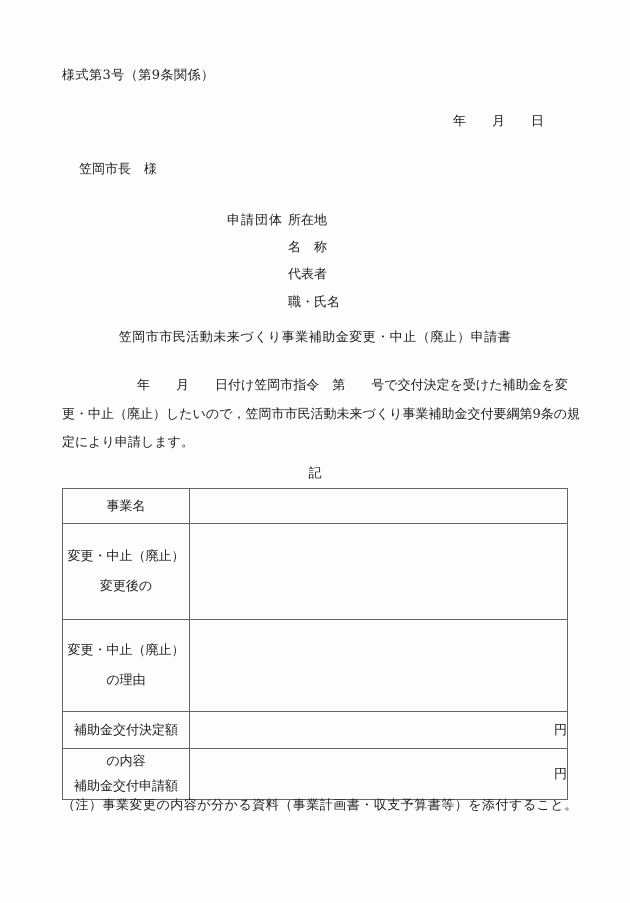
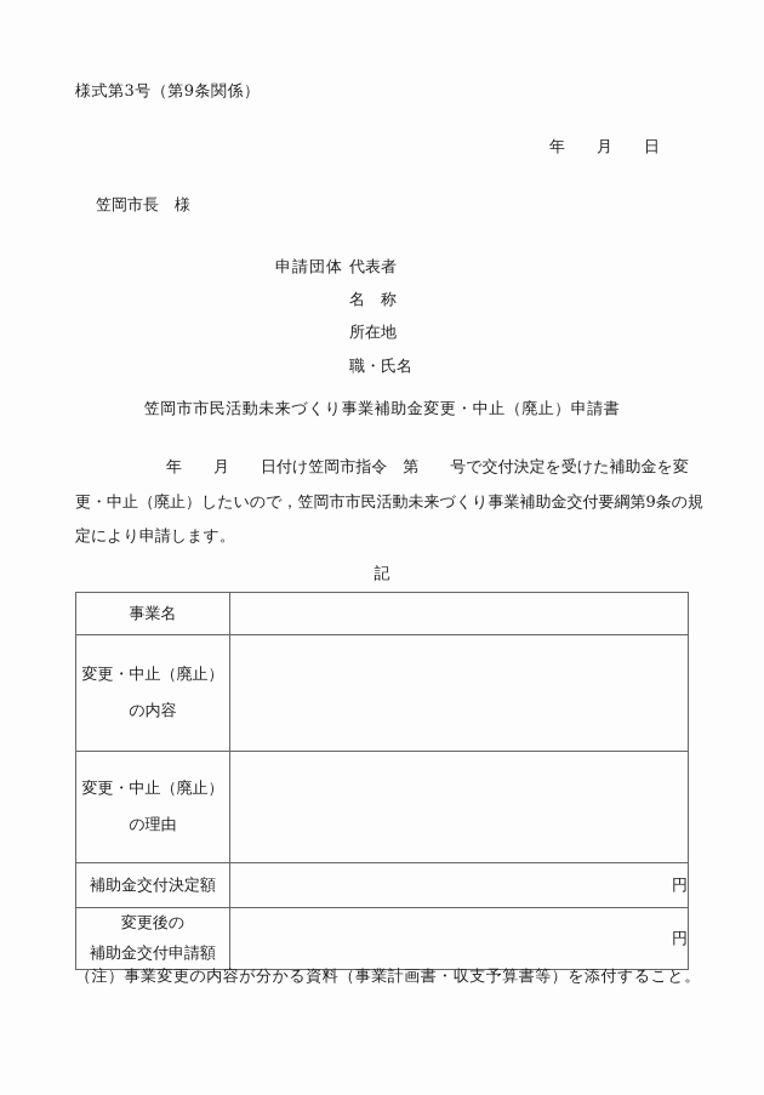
  様式第3号（第9条関係）
  年 月 日
  笠岡市長 様
  申請団体
- 所在地
+ 代表者
  名 称
- 代表者
+ 所在地
  職・氏名
  笠岡市市民活動未来づくり事業補助金変更・中止（廃止）申請書
  年 月 日付け笠岡市指令 第 号で交付決定を受けた補助金を変
  更・中止（廃止）したいので，笠岡市市民活動未来づくり事業補助金交付要綱第9条の規
  定により申請します。
  記
  事業名
- 変更・中止（廃止） 変更後の
+ 変更・中止（廃止） の内容
  変更・中止（廃止） の理由
  補助金交付決定額	円
- の内容 補助金交付申請額	円
+ 変更後の 補助金交付申請額	円
  （注）事業変更の内容が分かる資料（事業計画書・収支予算書等）を添付すること。
